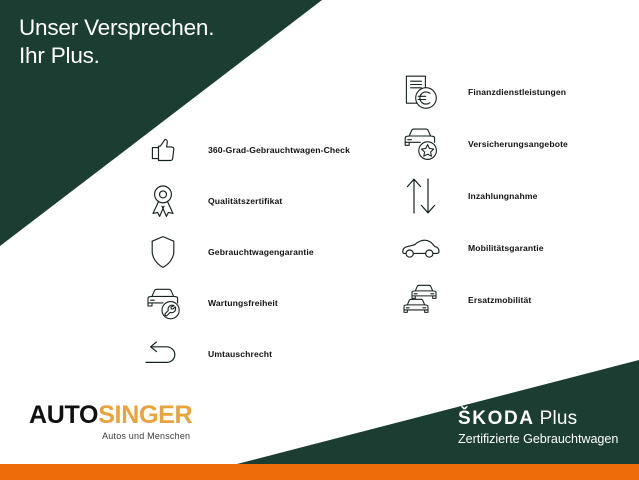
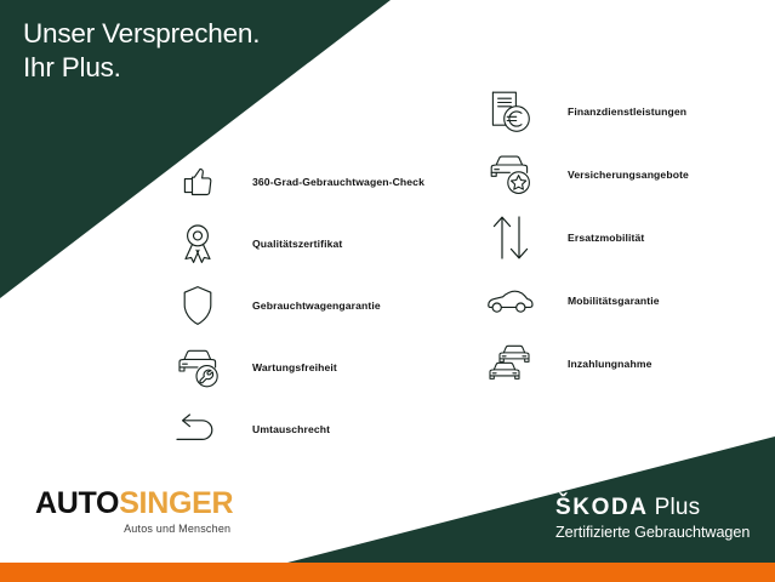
  Unser Versprechen.
  Ihr Plus.
  360-Grad-Gebrauchtwagen-Check
  Qualitätszertifikat
  Gebrauchtwagengarantie
  Wartungsfreiheit
  Umtauschrecht
  Finanzdienstleistungen
  Versicherungsangebote
- Inzahlungnahme
+ Ersatzmobilität
  Mobilitätsgarantie
- Ersatzmobilität
+ Inzahlungnahme
  AUTOSINGER
  Autos und Menschen
  ŠKODA Plus
  Zertifizierte Gebrauchtwagen
